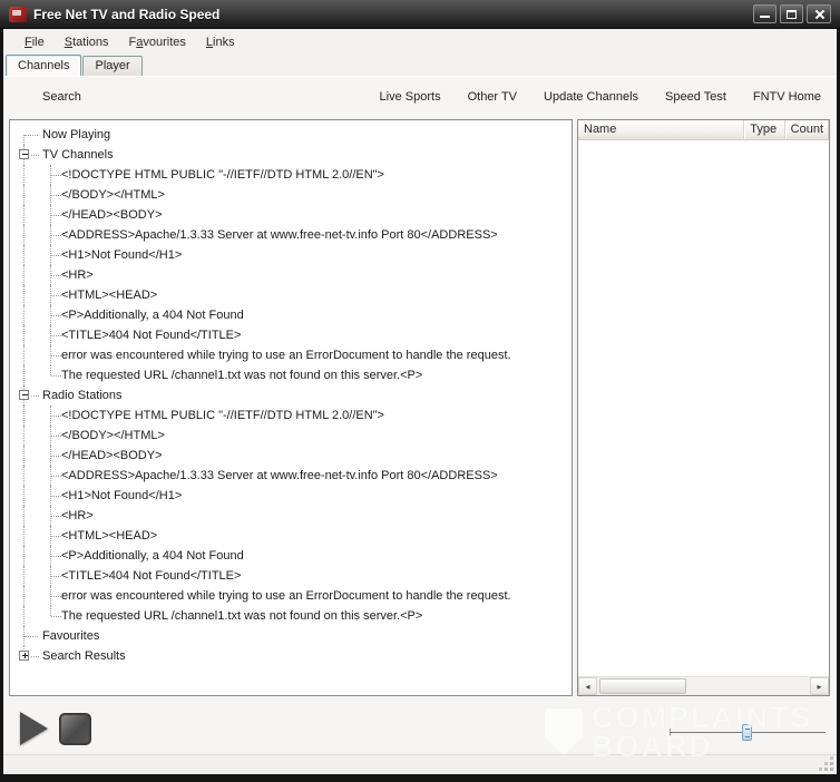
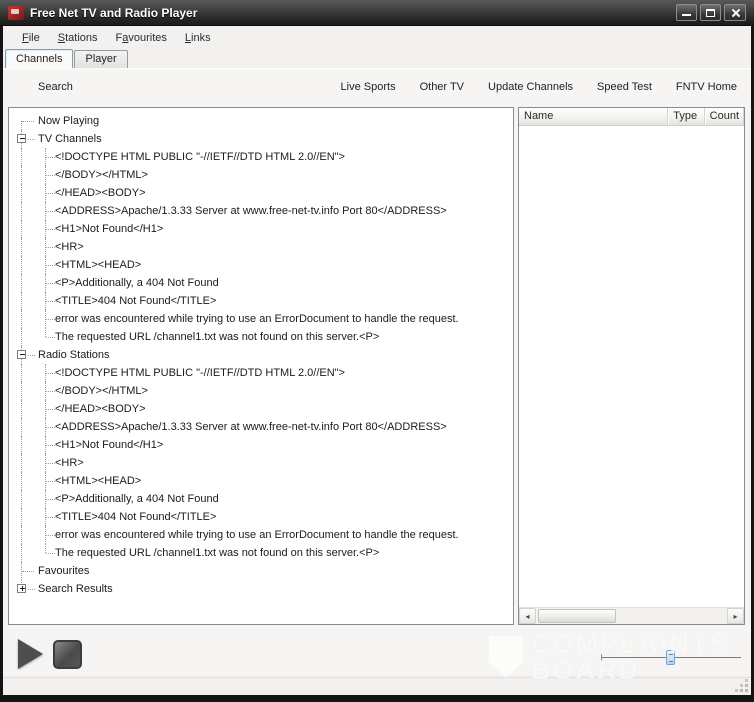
- Free Net TV and Radio Speed
+ Free Net TV and Radio Player
  File
  Stations
  Favourites
  Links
  Channels
  Player
  Search
  Live Sports
  Other TV
  Update Channels
  Speed Test
  FNTV Home
  Now Playing
  TV Channels
  <!DOCTYPE HTML PUBLIC "-//IETF//DTD HTML 2.0//EN">
  </BODY></HTML>
  </HEAD><BODY>
  <ADDRESS>Apache/1.3.33 Server at www.free-net-tv.info Port 80</ADDRESS>
  <H1>Not Found</H1>
  <HR>
  <HTML><HEAD>
  <P>Additionally, a 404 Not Found
  <TITLE>404 Not Found</TITLE>
  error was encountered while trying to use an ErrorDocument to handle the request.
  The requested URL /channel1.txt was not found on this server.<P>
  Radio Stations
  <!DOCTYPE HTML PUBLIC "-//IETF//DTD HTML 2.0//EN">
  </BODY></HTML>
  </HEAD><BODY>
  <ADDRESS>Apache/1.3.33 Server at www.free-net-tv.info Port 80</ADDRESS>
  <H1>Not Found</H1>
  <HR>
  <HTML><HEAD>
  <P>Additionally, a 404 Not Found
  <TITLE>404 Not Found</TITLE>
  error was encountered while trying to use an ErrorDocument to handle the request.
  The requested URL /channel1.txt was not found on this server.<P>
  Favourites
  Search Results
  Name
  Type
  Count
  ◂
  ▸
  COMPLAINTS
  BOARD
